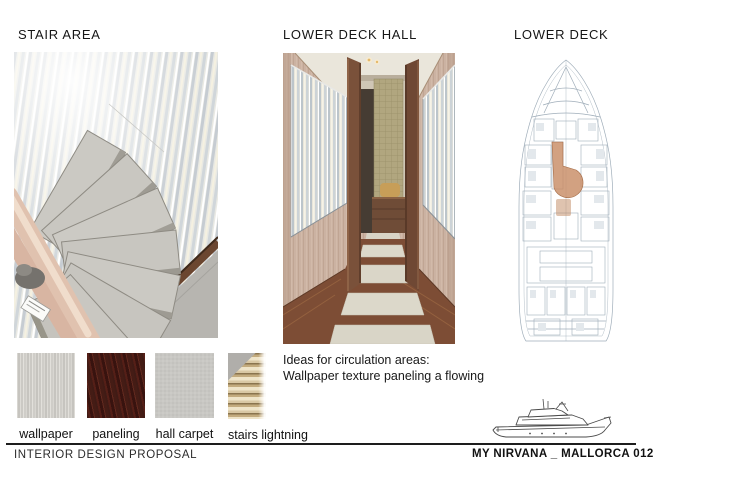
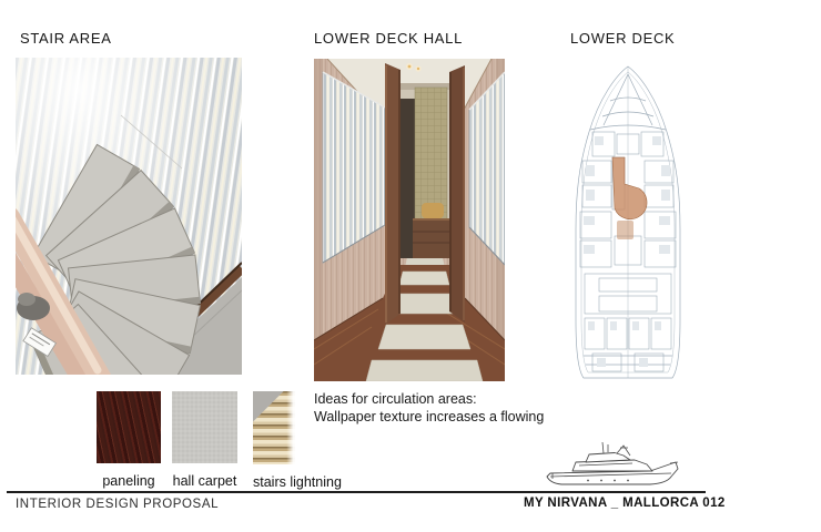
  STAIR AREA
  LOWER DECK HALL
  LOWER DECK
- wallpaper
  paneling
  hall carpet
  stairs lightning
  Ideas for circulation areas:
- Wallpaper texture paneling a flowing
+ Wallpaper texture increases a flowing
  INTERIOR DESIGN PROPOSAL
  MY NIRVANA _ MALLORCA 012
